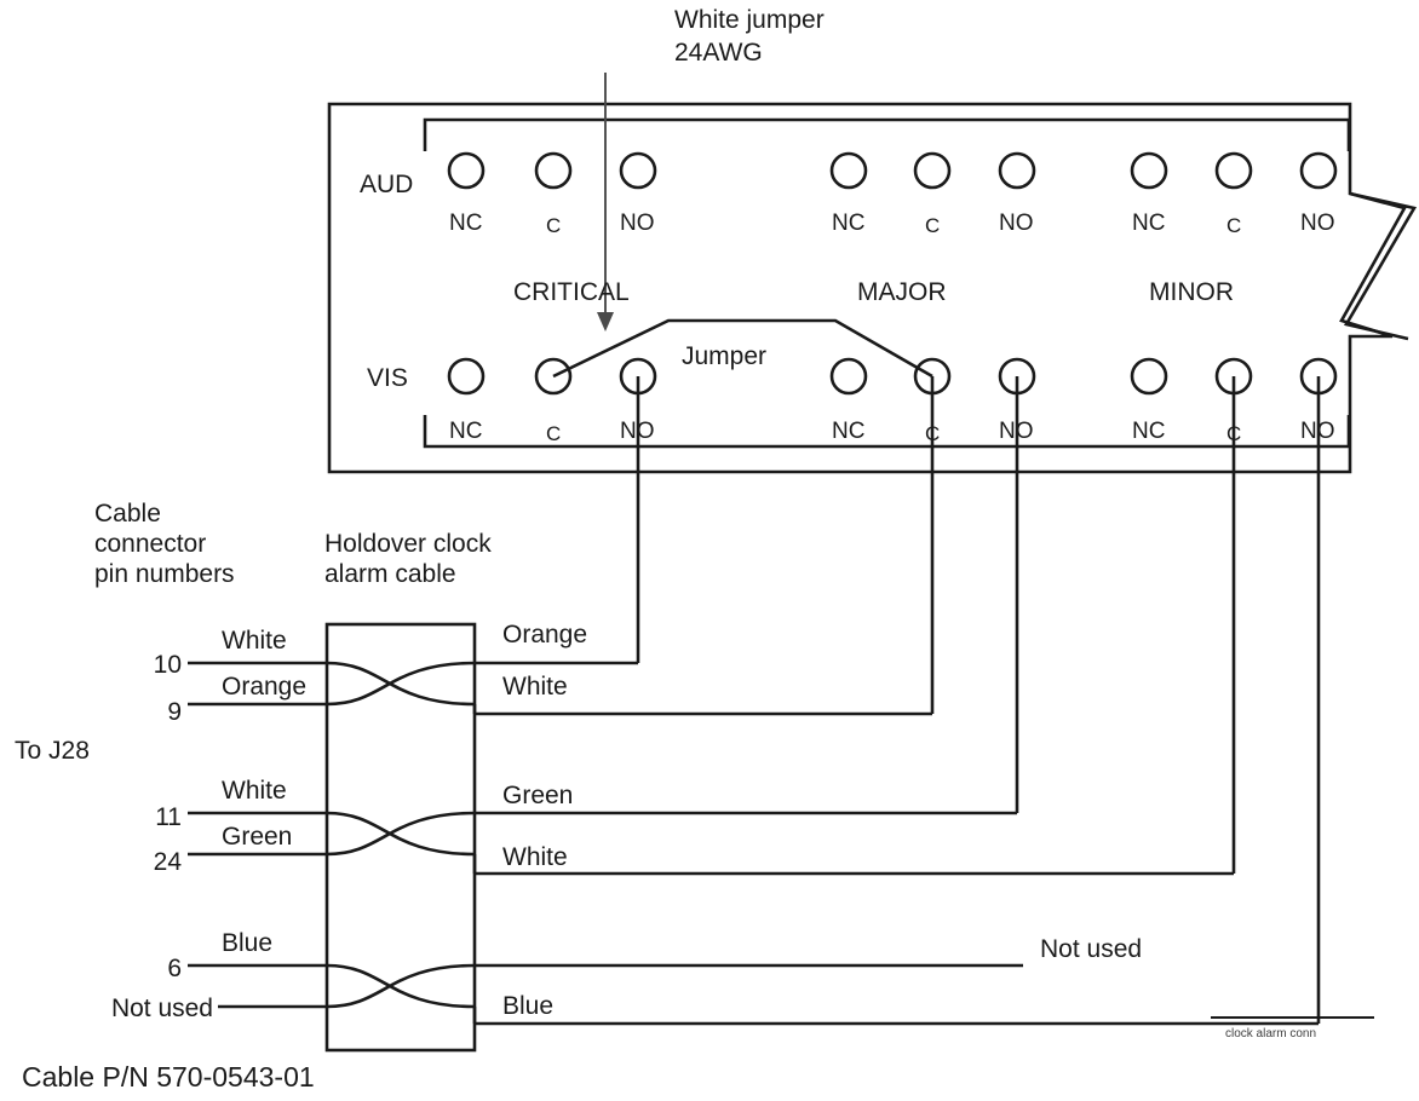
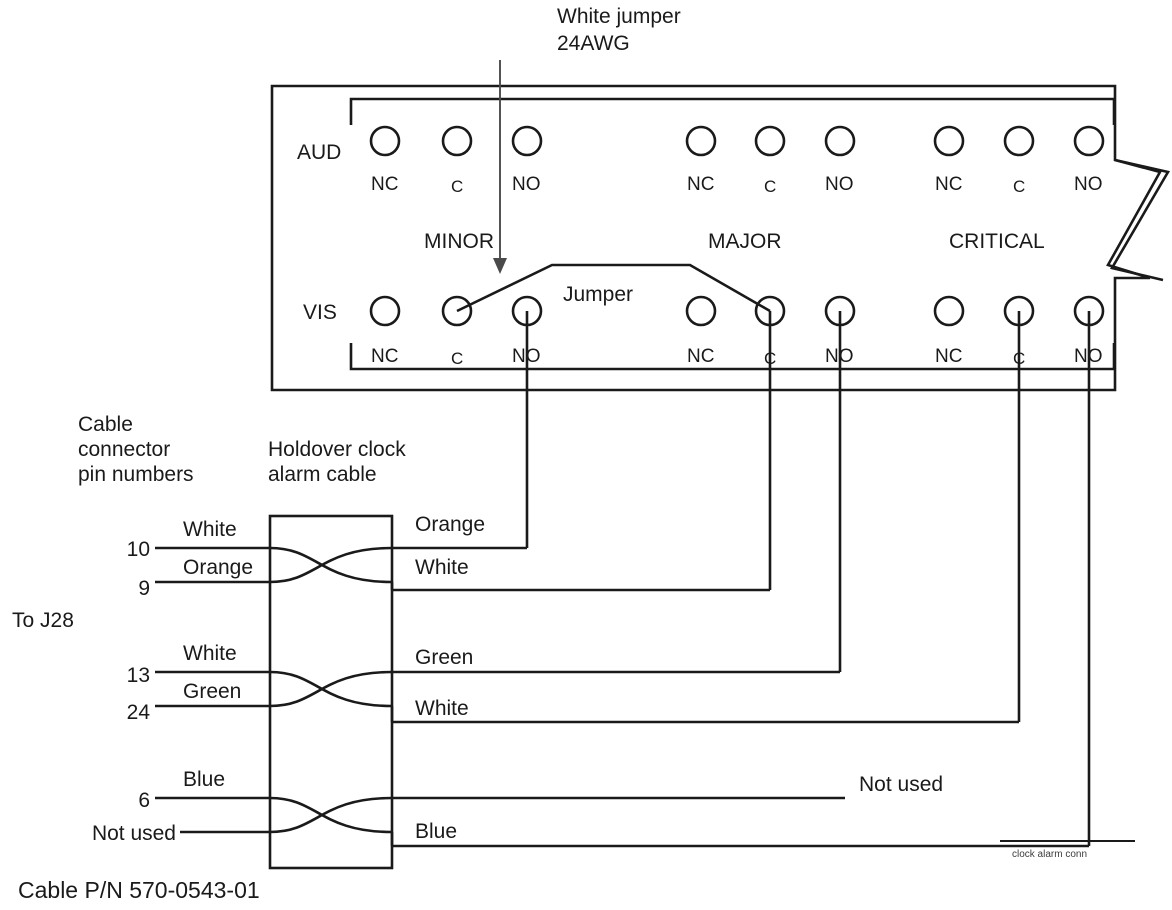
  White jumper
  24AWG
  AUD
  VIS
  NC
  C
  NO
  NC
  C
  NO
  NC
  C
  NO
- CRITICAL
+ MINOR
  MAJOR
- MINOR
+ CRITICAL
  Jumper
  NC
  C
  NO
  NC
  C
  NO
  NC
  C
  NO
  Cable
  connector
  pin numbers
  Holdover clock
  alarm cable
  To J28
  10
  9
- 11
+ 13
  24
  6
  Not used
  White
  Orange
  White
  Green
  Blue
  Orange
  White
  Green
  White
  Not used
  Blue
  clock alarm conn
  Cable P/N 570-0543-01
